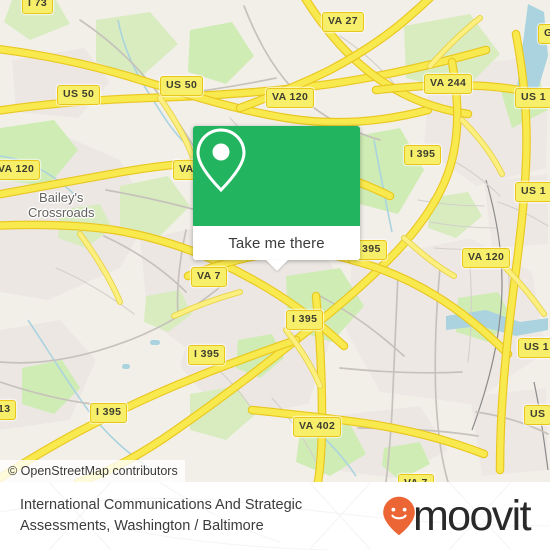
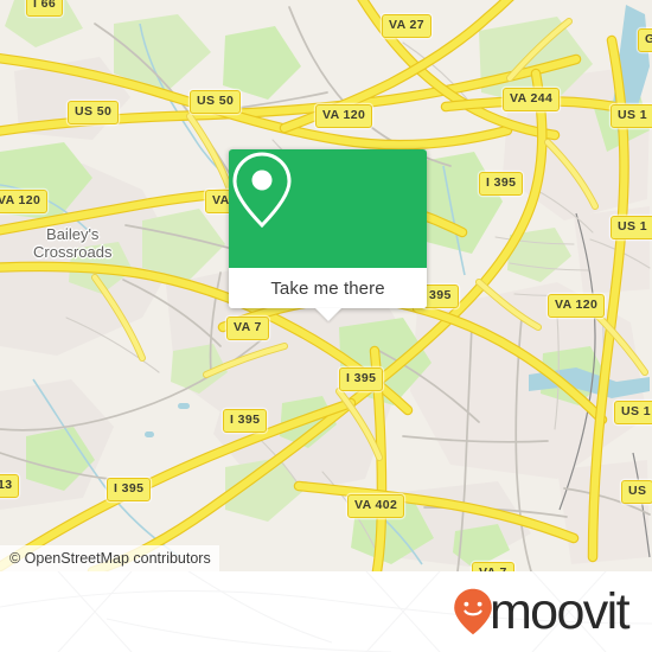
  Bailey's
  Crossroads
- I 73
+ I 66
  VA 27
  US 50
  US 50
  VA 120
  VA 244
  G
  VA 120
  I 395
  US 1
  VA 7
  395
  VA 120
  US 1
  I 395
  I 395
  US 1
  13
  I 395
  VA 402
  US
  Take me there
  © OpenStreetMap contributors
- International Communications And Strategic Assessments, Washington / Baltimore
  moovit
